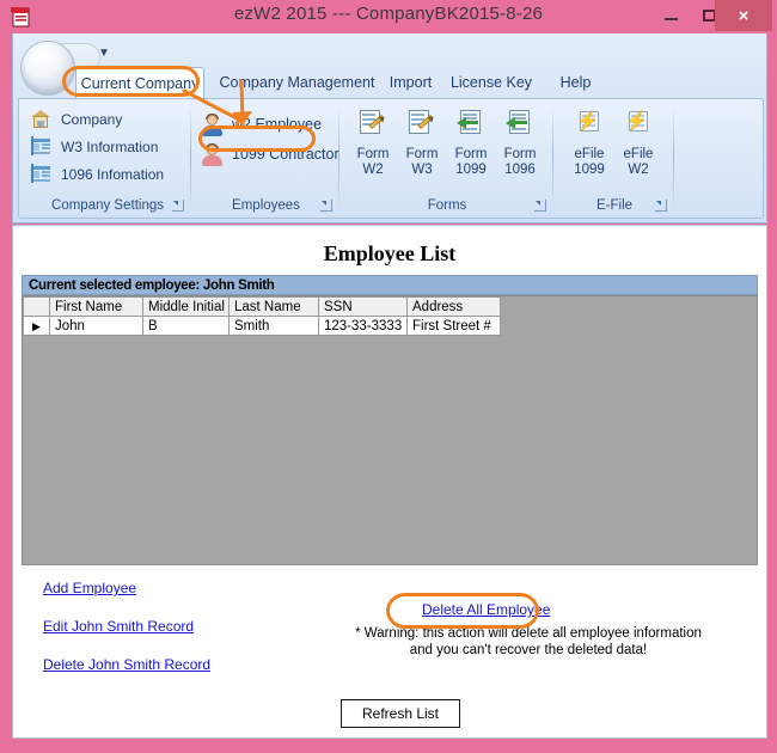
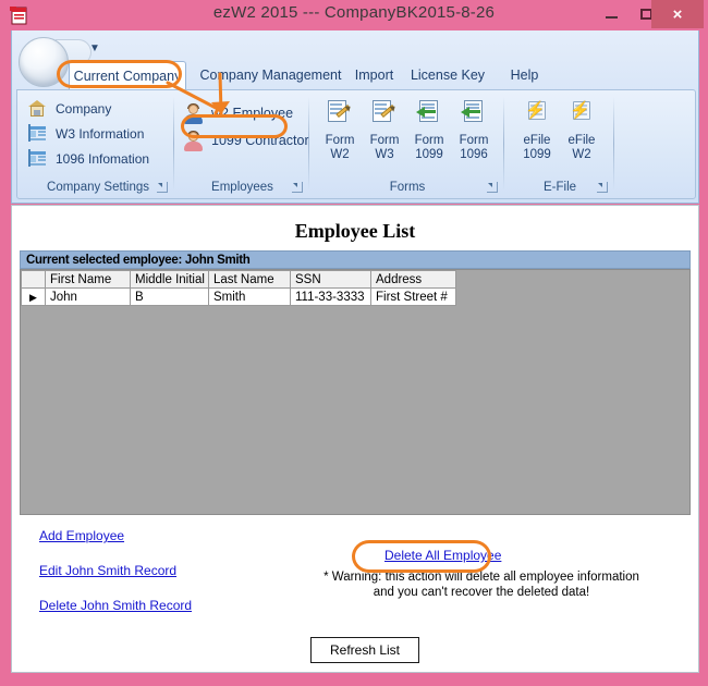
  ezW2 2015 --- CompanyBK2015-8-26
  ×
  ▼
  Current Company
  Company Management
  Import
  License Key
  Help
  Company
  W3 Information
  1096 Infomation
  Company Settings
  2 Employee
  1099 Contractor
  Employees
  Form
  W2
  Form
  W3
  Form
  1099
  Form
  1096
  Forms
  ⚡
  eFile
  1099
  ⚡
  eFile
  W2
  E-File
  Employee List
  Current selected employee: John Smith
  	First Name	Middle Initial	Last Name	SSN	Address
- ▶	John	B	Smith	123-33-3333	First Street #
+ ▶	John	B	Smith	111-33-3333	First Street #
  Add Employee
  Edit John Smith Record
  Delete John Smith Record
  Delete All Employee
  * Warning: this action will delete all employee information
  and you can't recover the deleted data!
  Refresh List
